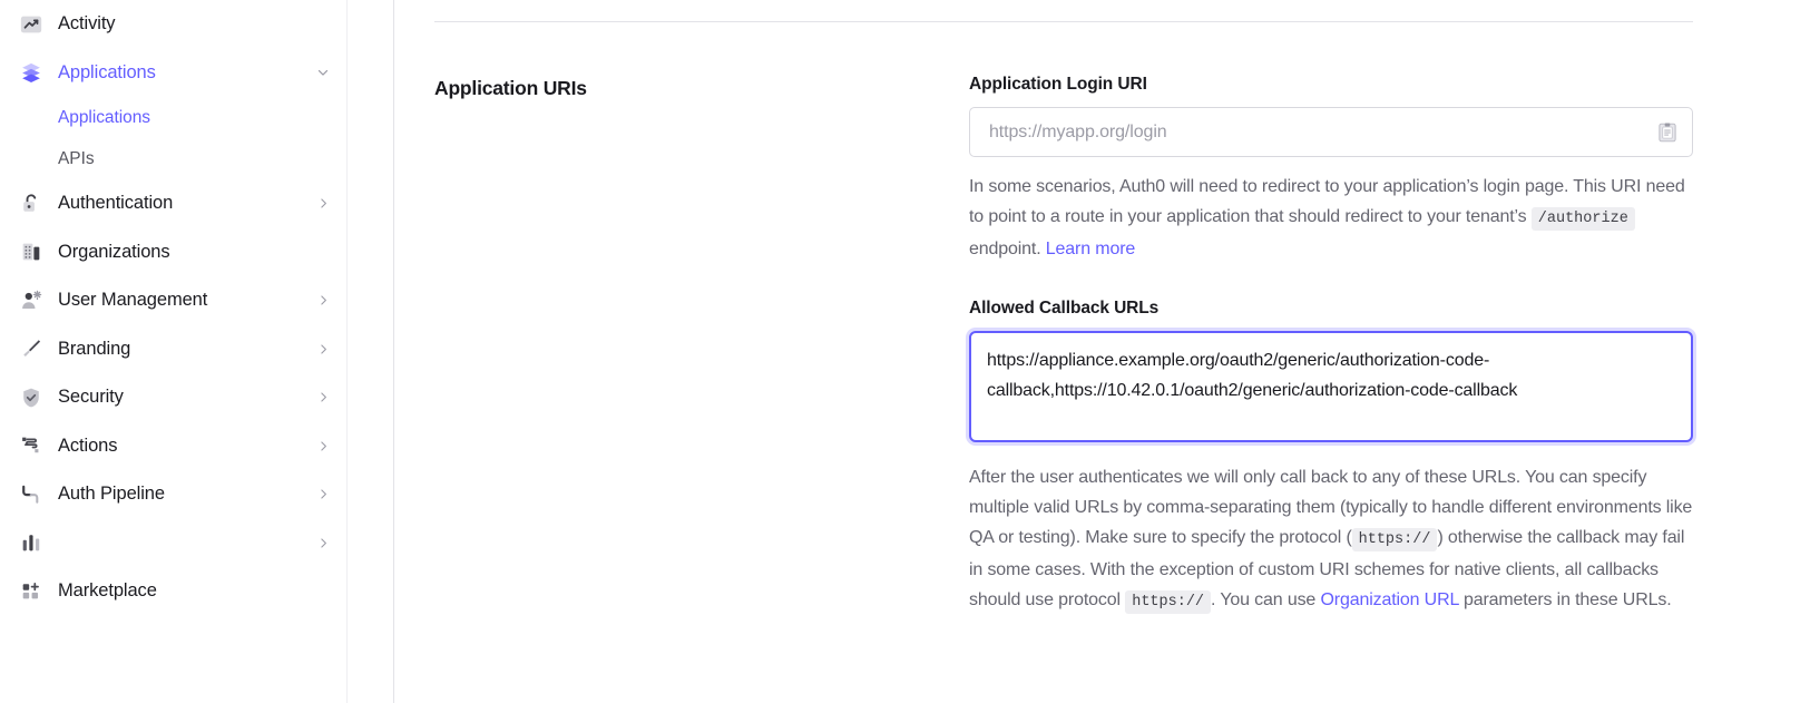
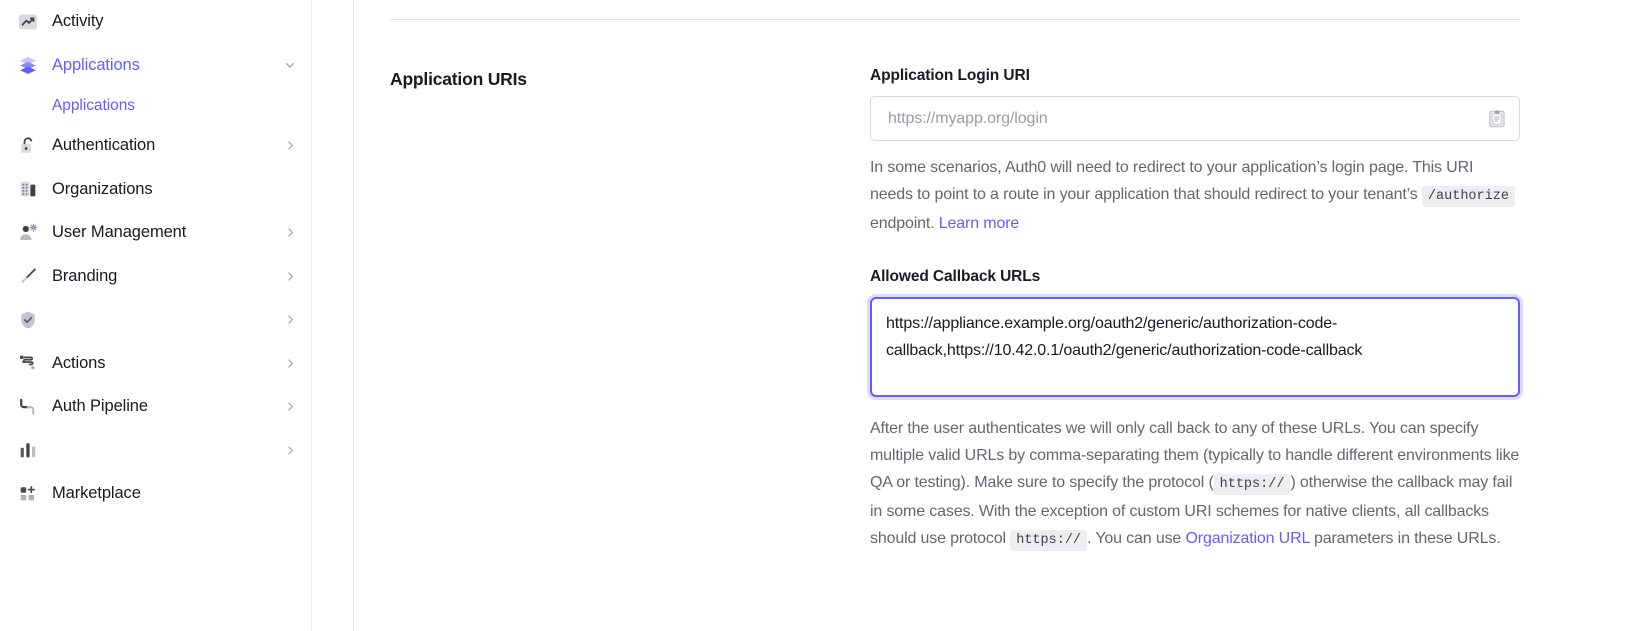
  Activity
  Applications
  Applications
- APIs
  Authentication
  Organizations
  User Management
  Branding
- Security
  Actions
  Auth Pipeline
  Marketplace
  Application URIs
  Application Login URI
  https://myapp.org/login
- In some scenarios, Auth0 will need to redirect to your application’s login page. This URI need to point to a route in your application that should redirect to your tenant’s /authorize endpoint. Learn more
+ In some scenarios, Auth0 will need to redirect to your application’s login page. This URI needs to point to a route in your application that should redirect to your tenant’s /authorize endpoint. Learn more
  Allowed Callback URLs
  After the user authenticates we will only call back to any of these URLs. You can specify multiple valid URLs by comma-separating them (typically to handle different environments like QA or testing). Make sure to specify the protocol ( https:// ) otherwise the callback may fail in some cases. With the exception of custom URI schemes for native clients, all callbacks should use protocol https:// . You can use Organization URL parameters in these URLs.
